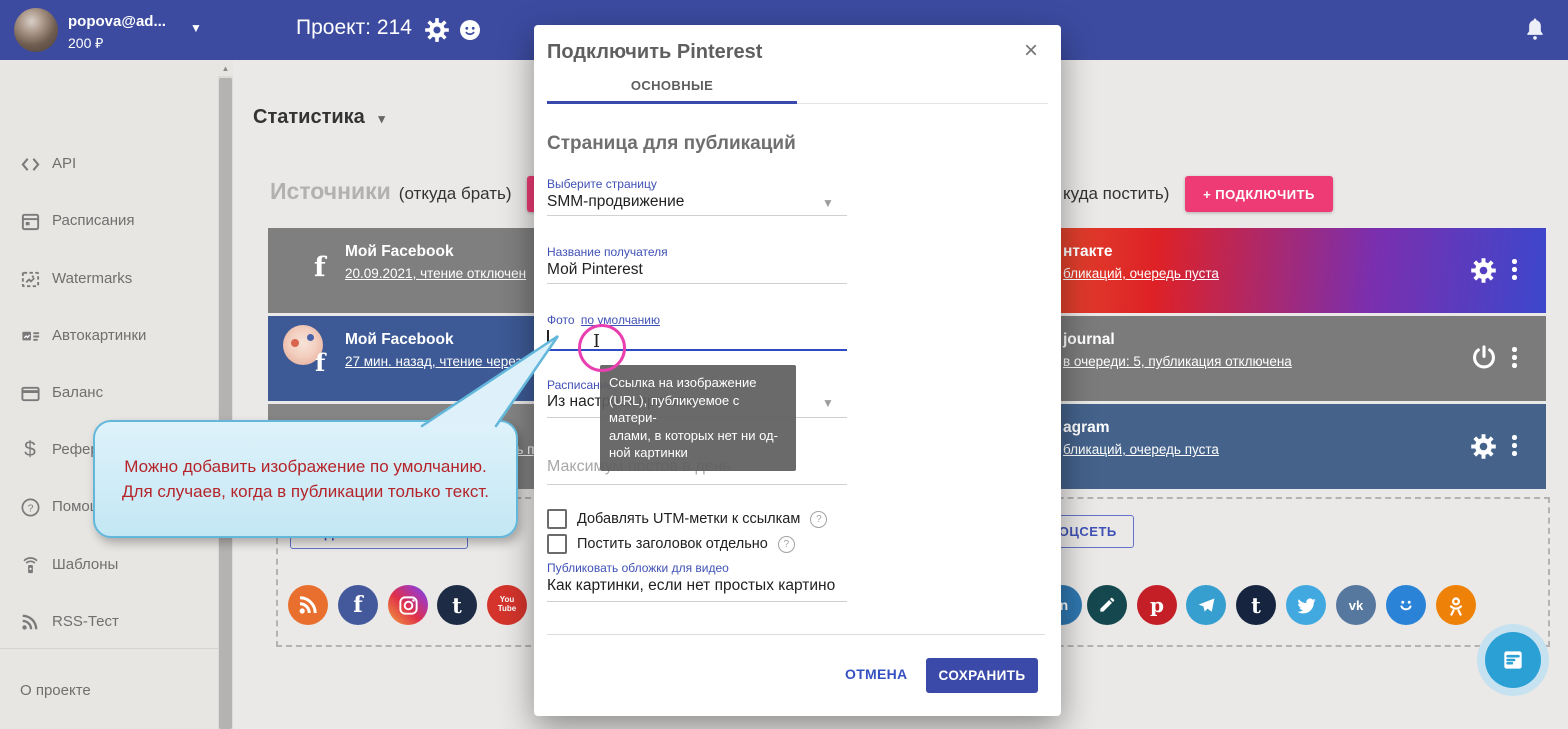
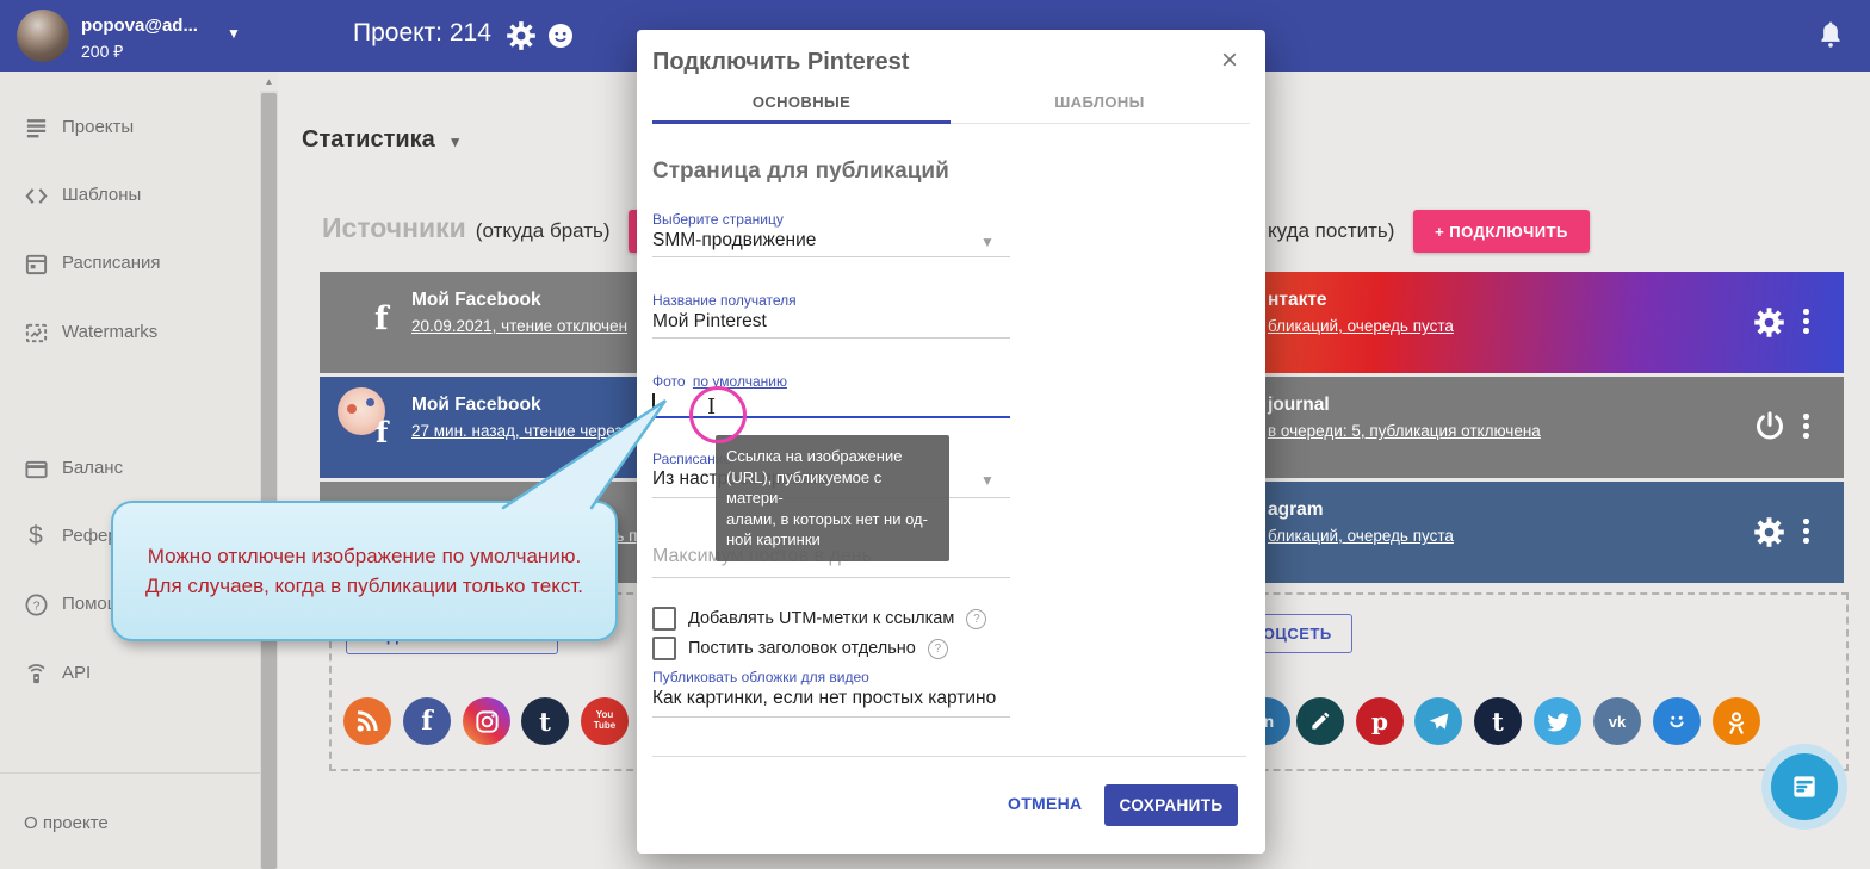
  Статистика ▾
  Источники
  (откуда брать)
  куда постить)
  + ПОДКЛЮЧИТЬ
  f
  Мой Facebook
  20.09.2021, чтение отключен
  f
  Мой Facebook
  27 мин. назад, чтение чере
  нтакте
  бликаций, очередь пуста
  journal
  в очереди: 5, публикация отключена
  agram
  бликаций, очередь пуста
  ОЦСЕТЬ
  f
  t
  You
  Tube
  p
  t
  vk
+ Проекты
- API
+ Шаблоны
  Расписания
  Watermarks
- Автокартинки
  Баланс
  $
  Рефе
  ?
  Помо
- Шаблоны
+ API
- RSS-Тест
  О проекте
  ▲
  popova@ad...
  200 ₽
  ▼
  Проект: 214
  Подключить Pinterest
  ×
  ОСНОВНЫЕ
+ ШАБЛОНЫ
  Страница для публикаций
  Выберите страницу
  SMM-продвижение
  ▼
  Название получателя
  Мой Pinterest
  Фото по умолчанию
  Расписан
  ▼
  Ссылка на изображение
  (URL), публикуемое с матери-
  алами, в которых нет ни од-
  ной картинки
  Добавлять UTM-метки к ссылкам
  ?
  Постить заголовок отдельно
  ?
  Публиковать обложки для видео
  Как картинки, если нет простых картино
  ОТМЕНА
  СОХРАНИТЬ
- Можно добавить изображение по умолчанию. Для случаев, когда в публикации только текст.
+ Можно отключен изображение по умолчанию. Для случаев, когда в публикации только текст.
  I
